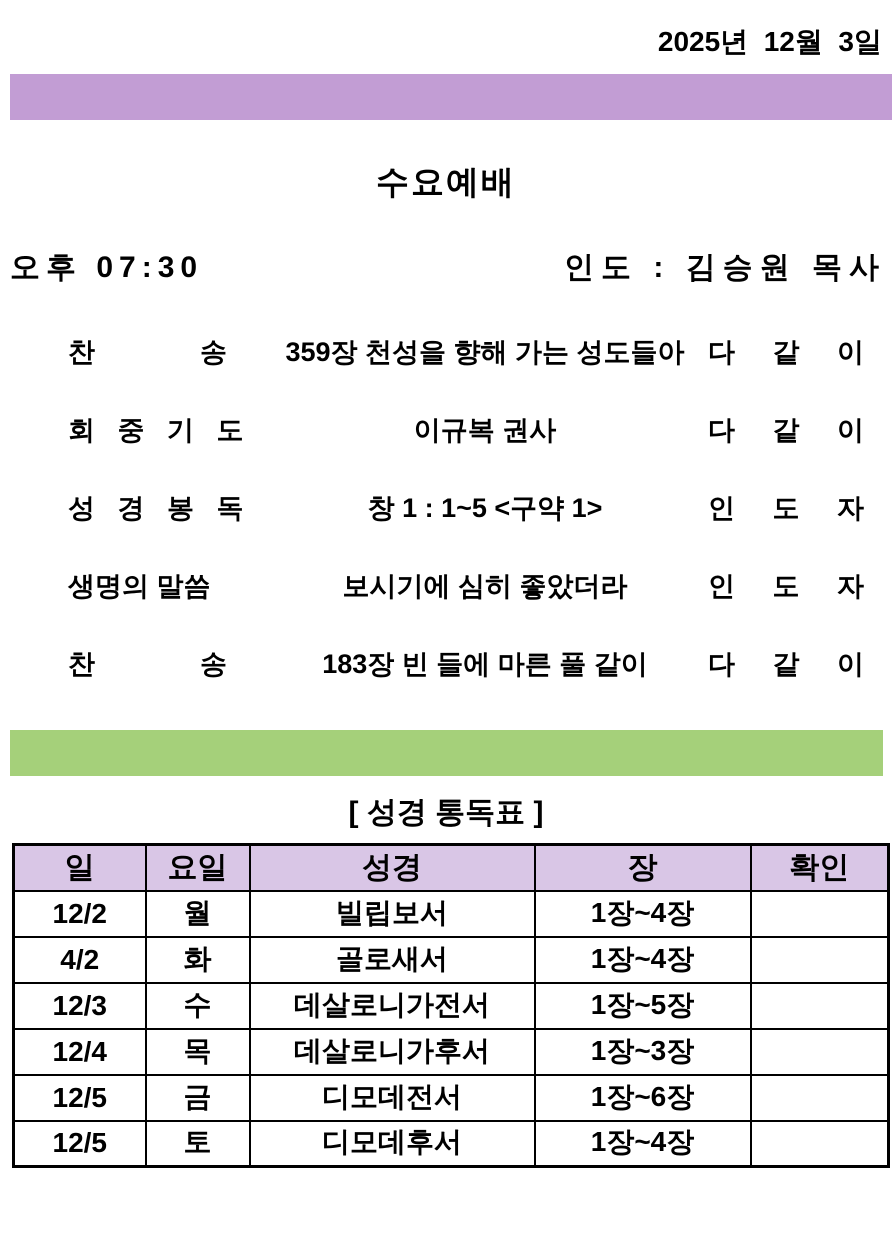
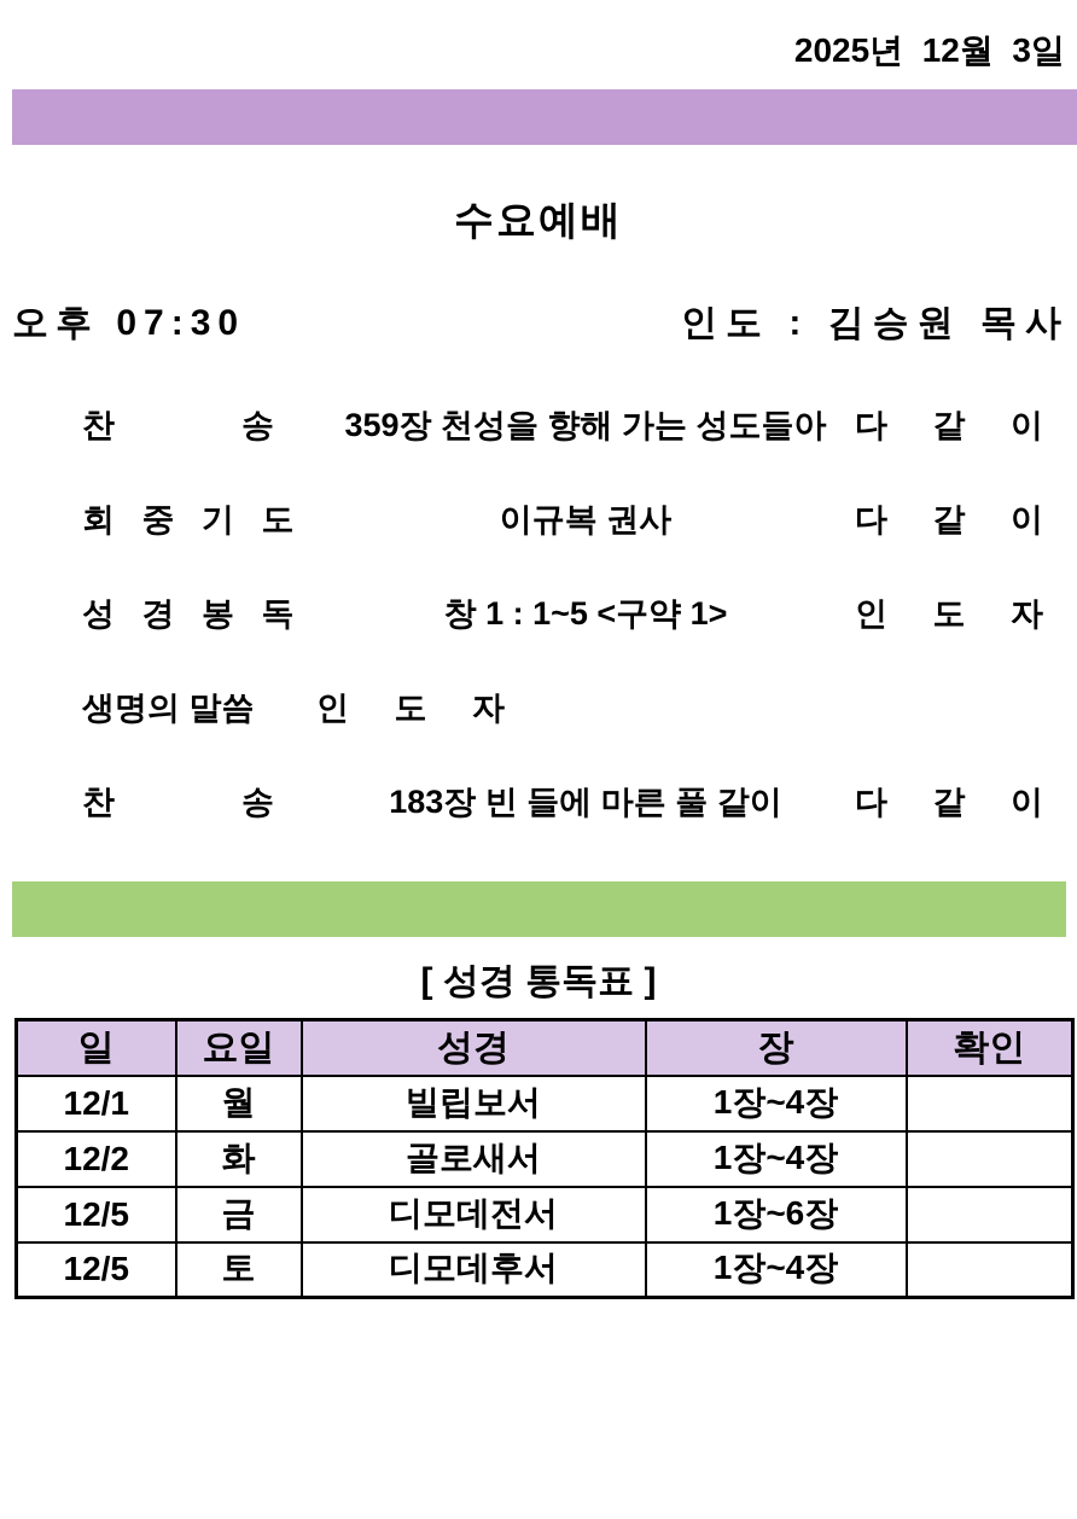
  2025년 12월 3일
  수요예배
  오후 07:30
  인도 : 김승원 목사
  찬 송
  359장 천성을 향해 가는 성도들아
  다 같 이
  회 중 기 도
  이규복 권사
  다 같 이
  성 경 봉 독
  창 1 : 1~5 <구약 1>
  인 도 자
  생명의 말씀
- 보시기에 심히 좋았더라
  인 도 자
  찬 송
  183장 빈 들에 마른 풀 같이
  다 같 이
  [ 성경 통독표 ]
  일	요일	성경	장	확인
- 12/2	월	빌립보서	1장~4장
+ 12/1	월	빌립보서	1장~4장
- 4/2	화	골로새서	1장~4장
+ 12/2	화	골로새서	1장~4장
- 12/3	수	데살로니가전서	1장~5장
- 12/4	목	데살로니가후서	1장~3장
  12/5	금	디모데전서	1장~6장
  12/5	토	디모데후서	1장~4장
